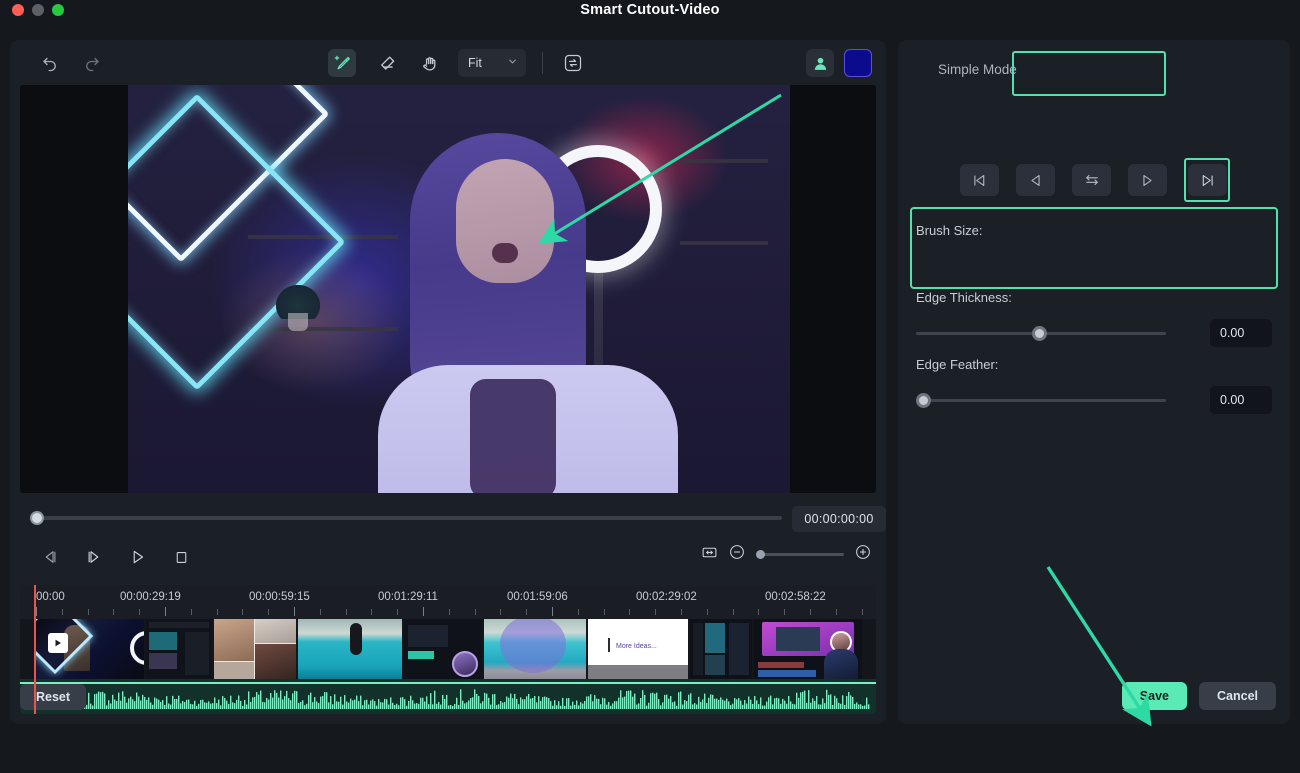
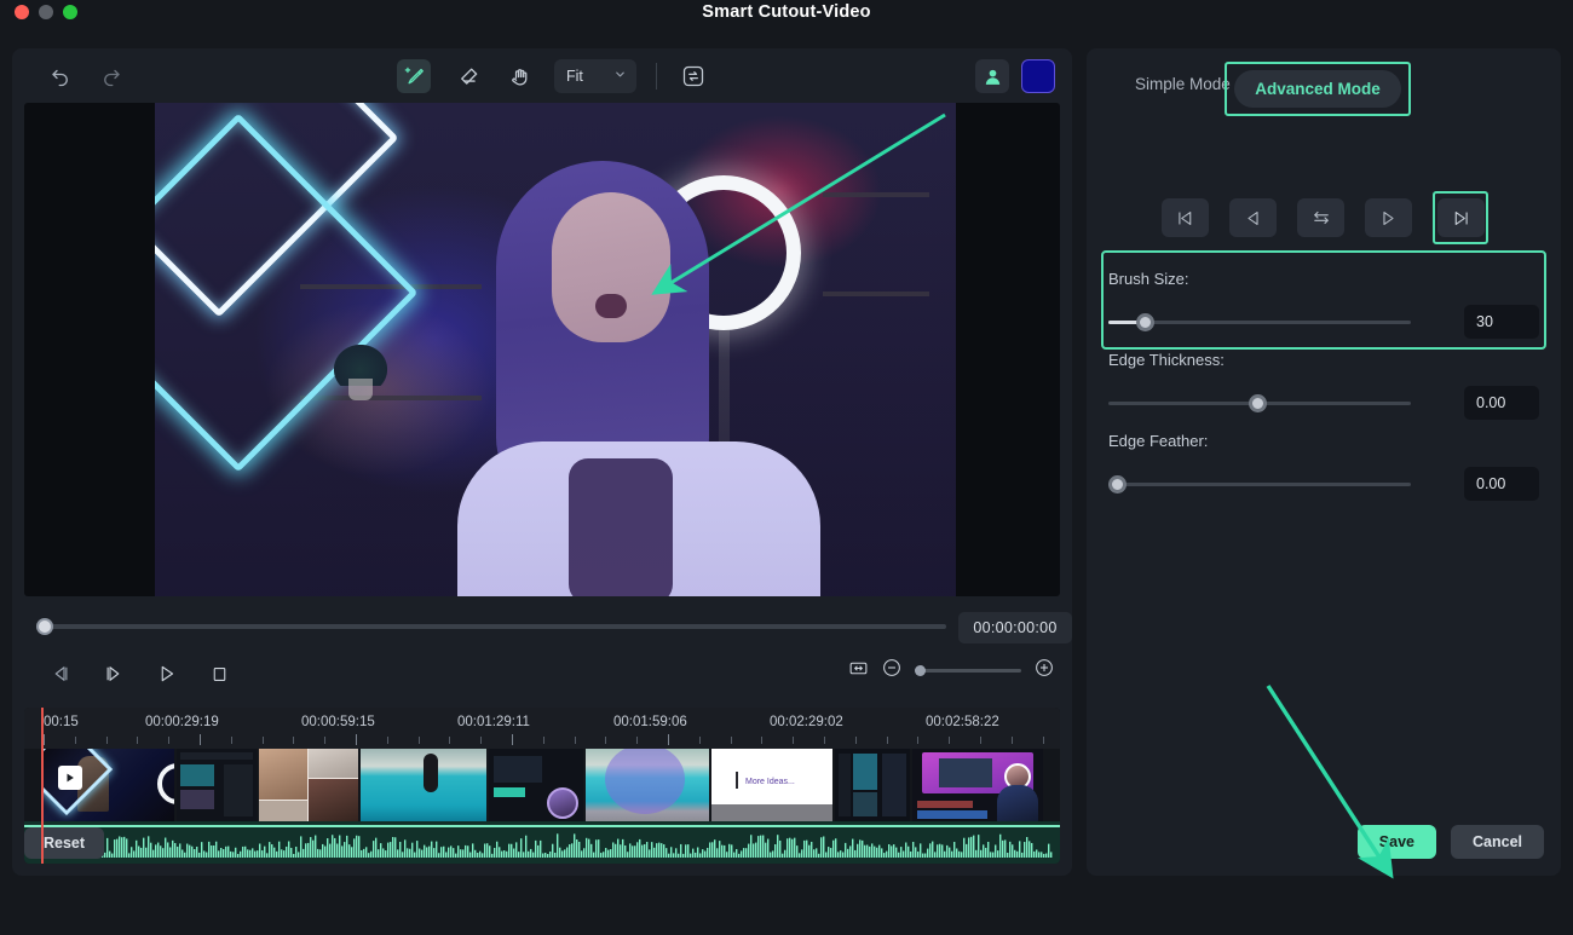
  Smart Cutout-Video
  Fit
  00:00:00:00
- 00:00
+ 00:15
  00:00:29:19
  00:00:59:15
  00:01:29:11
  00:01:59:06
  00:02:29:02
  00:02:58:22
  Reset
  Simple Mode
+ Advanced Mode
  Brush Size:
+ 30
  Edge Thickness:
  0.00
  Edge Feather:
  0.00
  Save
  Cancel
